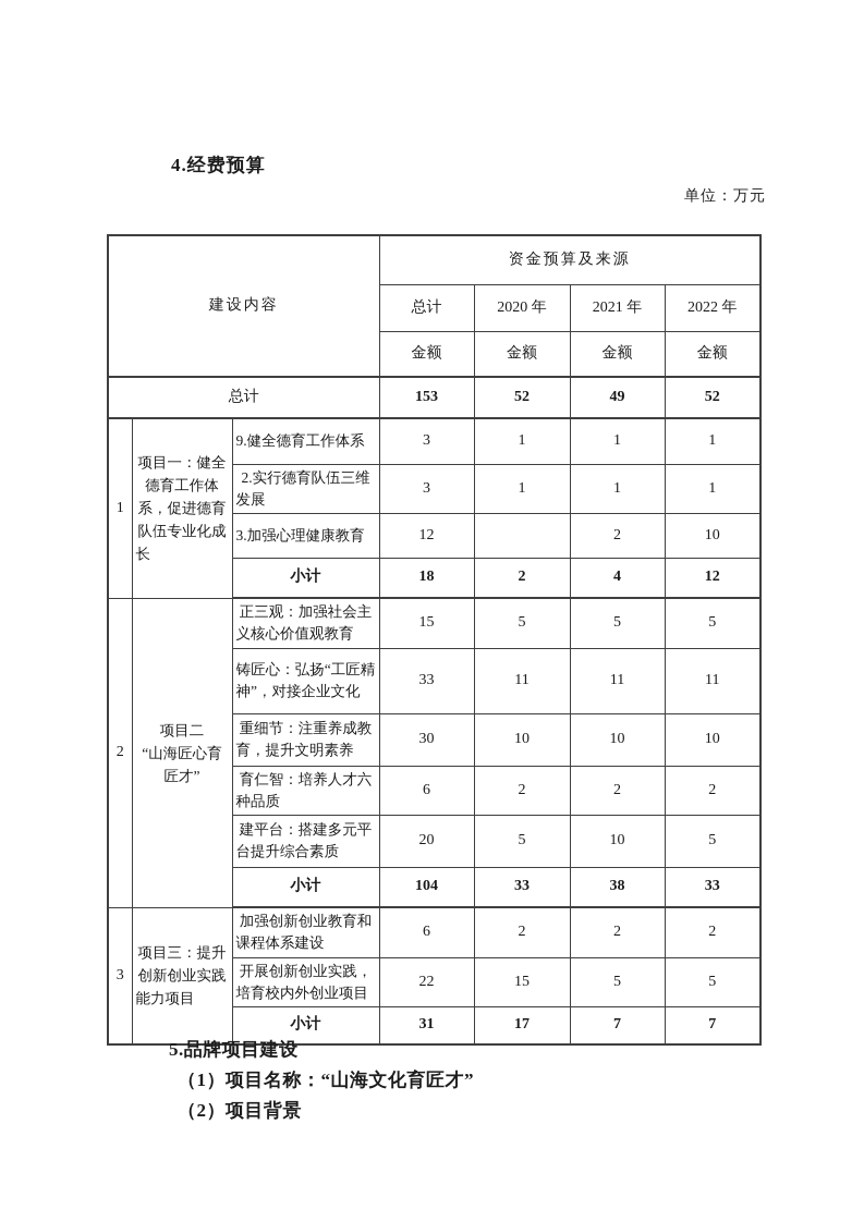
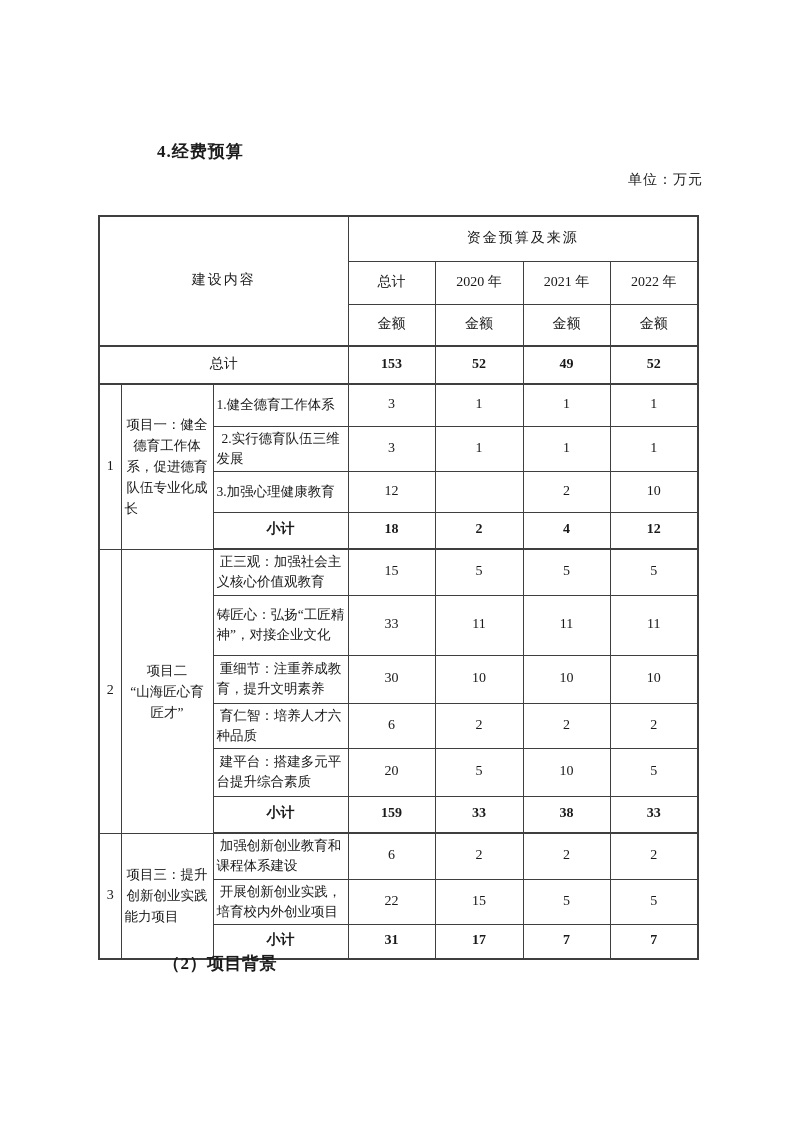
  4.经费预算
  单位：万元
  建设内容	资金预算及来源
  总计	2020 年	2021 年	2022 年
  金额	金额	金额	金额
  总计	153	52	49	52
- 1	项目一：健全德育工作体系，促进德育队伍专业化成长	9.健全德育工作体系	3	1	1	1
+ 1	项目一：健全德育工作体系，促进德育队伍专业化成长	1.健全德育工作体系	3	1	1	1
  2.实行德育队伍三维发展	3	1	1	1
  3.加强心理健康教育	12		2	10
  小计	18	2	4	12
  2	项目二 “山海匠心育匠才”	正三观：加强社会主义核心价值观教育	15	5	5	5
  铸匠心：弘扬“工匠精神”，对接企业文化	33	11	11	11
  重细节：注重养成教育，提升文明素养	30	10	10	10
  育仁智：培养人才六种品质	6	2	2	2
  建平台：搭建多元平台提升综合素质	20	5	10	5
- 小计	104	33	38	33
+ 小计	159	33	38	33
  3	项目三：提升创新创业实践能力项目	加强创新创业教育和课程体系建设	6	2	2	2
  开展创新创业实践，培育校内外创业项目	22	15	5	5
  小计	31	17	7	7
- 5.品牌项目建设
- （1）项目名称：“山海文化育匠才”
  （2）项目背景
